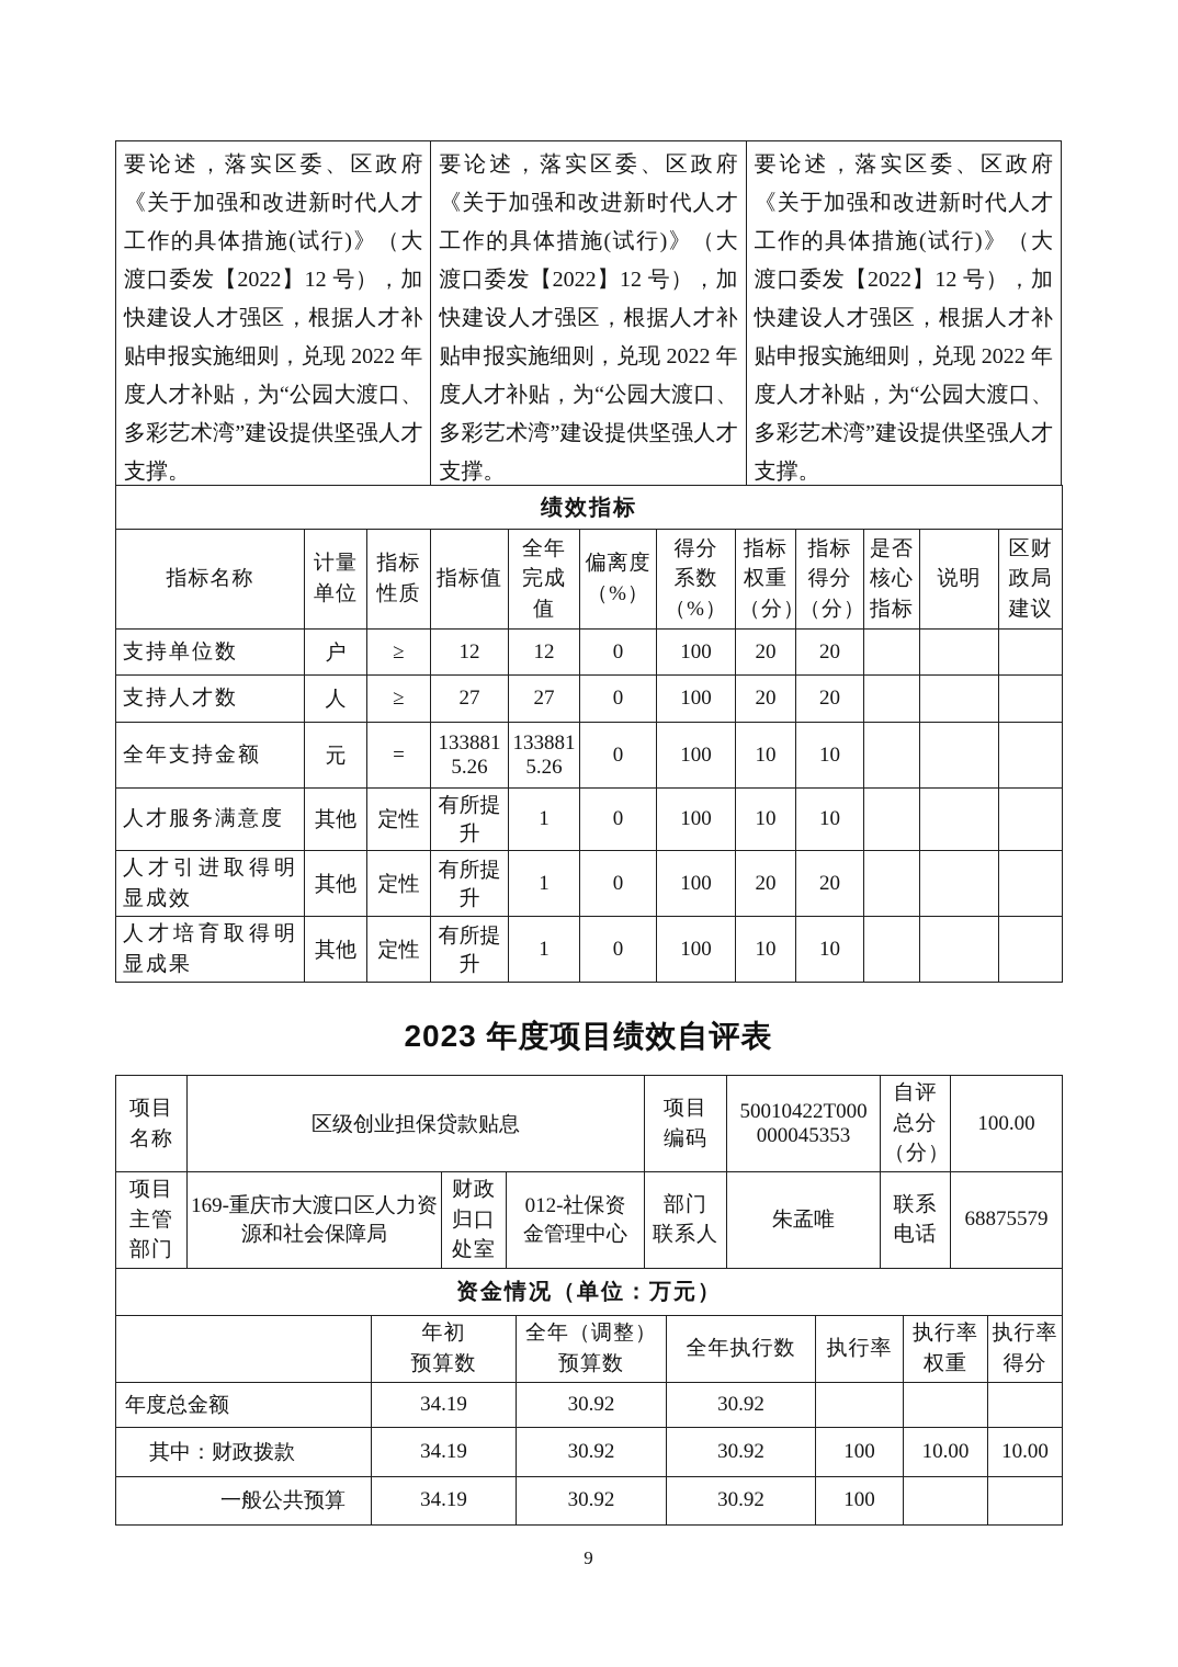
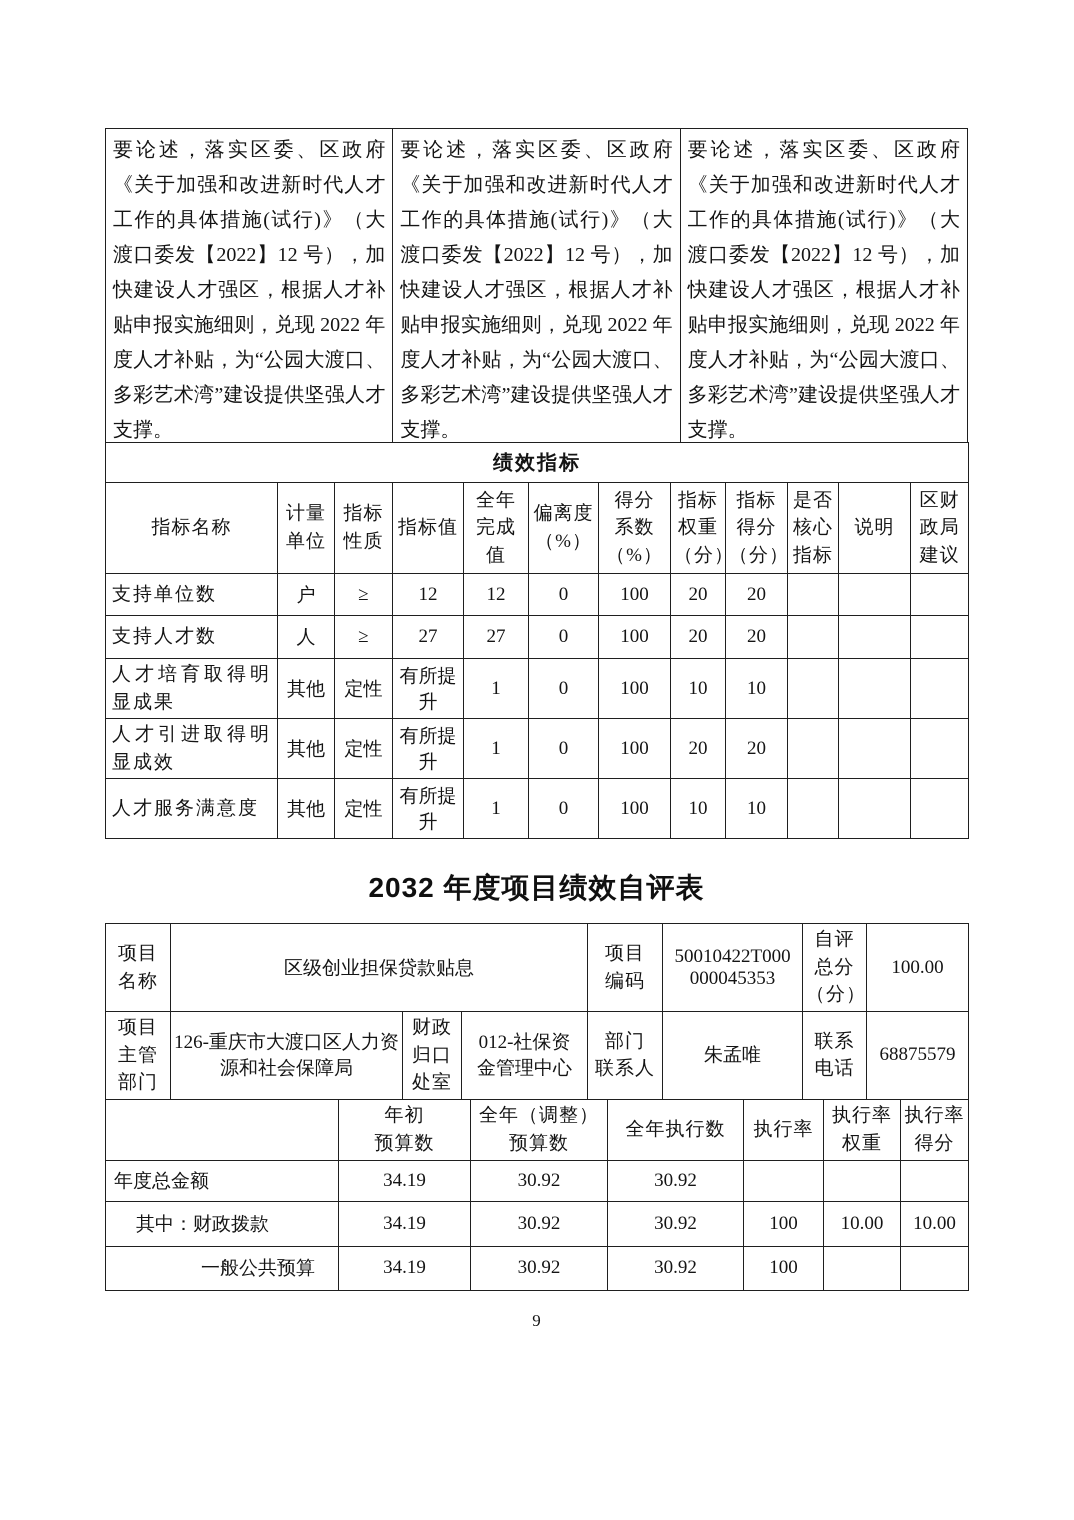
  要论述，落实区委、区政府《关于加强和改进新时代人才工作的具体措施(试行)》（大渡口委发【2022】12 号），加快建设人才强区，根据人才补贴申报实施细则，兑现 2022 年度人才补贴，为“公园大渡口、多彩艺术湾”建设提供坚强人才支撑。
  要论述，落实区委、区政府《关于加强和改进新时代人才工作的具体措施(试行)》（大渡口委发【2022】12 号），加快建设人才强区，根据人才补贴申报实施细则，兑现 2022 年度人才补贴，为“公园大渡口、多彩艺术湾”建设提供坚强人才支撑。
  要论述，落实区委、区政府《关于加强和改进新时代人才工作的具体措施(试行)》（大渡口委发【2022】12 号），加快建设人才强区，根据人才补贴申报实施细则，兑现 2022 年度人才补贴，为“公园大渡口、多彩艺术湾”建设提供坚强人才支撑。
  绩效指标
  指标名称	计量 单位	指标 性质	指标值	全年 完成值	偏离度 （%）	得分 系数 （%）	指标 权重 （分）	指标 得分 （分）	是否 核心 指标	说明	区财 政局 建议
  支持单位数	户	≥	12	12	0	100	20	20
  支持人才数	人	≥	27	27	0	100	20	20
- 全年支持金额	元	=	133881 5.26	133881 5.26	0	100	10	10
- 人才服务满意度	其他	定性	有所提 升	1	0	100	10	10
+ 人才培育取得明显成果	其他	定性	有所提 升	1	0	100	10	10
  人才引进取得明显成效	其他	定性	有所提 升	1	0	100	20	20
- 人才培育取得明显成果	其他	定性	有所提 升	1	0	100	10	10
+ 人才服务满意度	其他	定性	有所提 升	1	0	100	10	10
- 2023 年度项目绩效自评表
+ 2032 年度项目绩效自评表
  项目 名称	区级创业担保贷款贴息	项目 编码	50010422T000 000045353	自评 总分 （分）	100.00
- 项目 主管 部门	169-重庆市大渡口区人力资源和社会保障局	财政 归口 处室	012-社保资 金管理中心	部门 联系人	朱孟唯	联系 电话	68875579
+ 项目 主管 部门	126-重庆市大渡口区人力资源和社会保障局	财政 归口 处室	012-社保资 金管理中心	部门 联系人	朱孟唯	联系 电话	68875579
- 资金情况（单位：万元）
  	年初 预算数	全年（调整） 预算数	全年执行数	执行率	执行率 权重	执行率 得分
  年度总金额	34.19	30.92	30.92
  其中：财政拨款	34.19	30.92	30.92	100	10.00	10.00
  一般公共预算	34.19	30.92	30.92	100
  9
